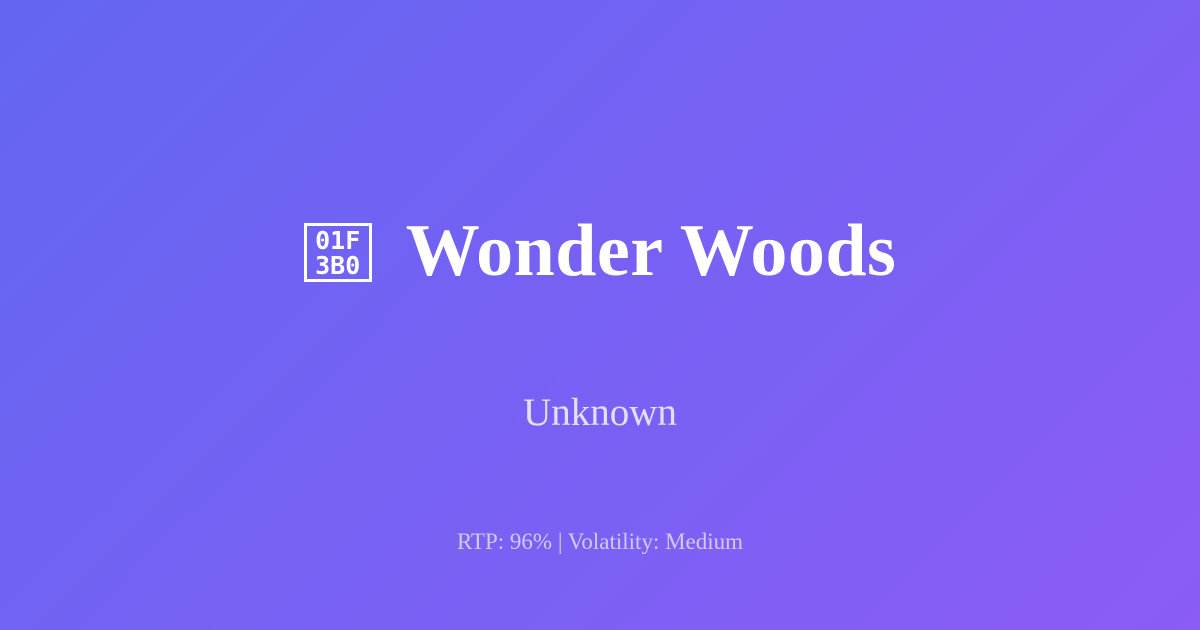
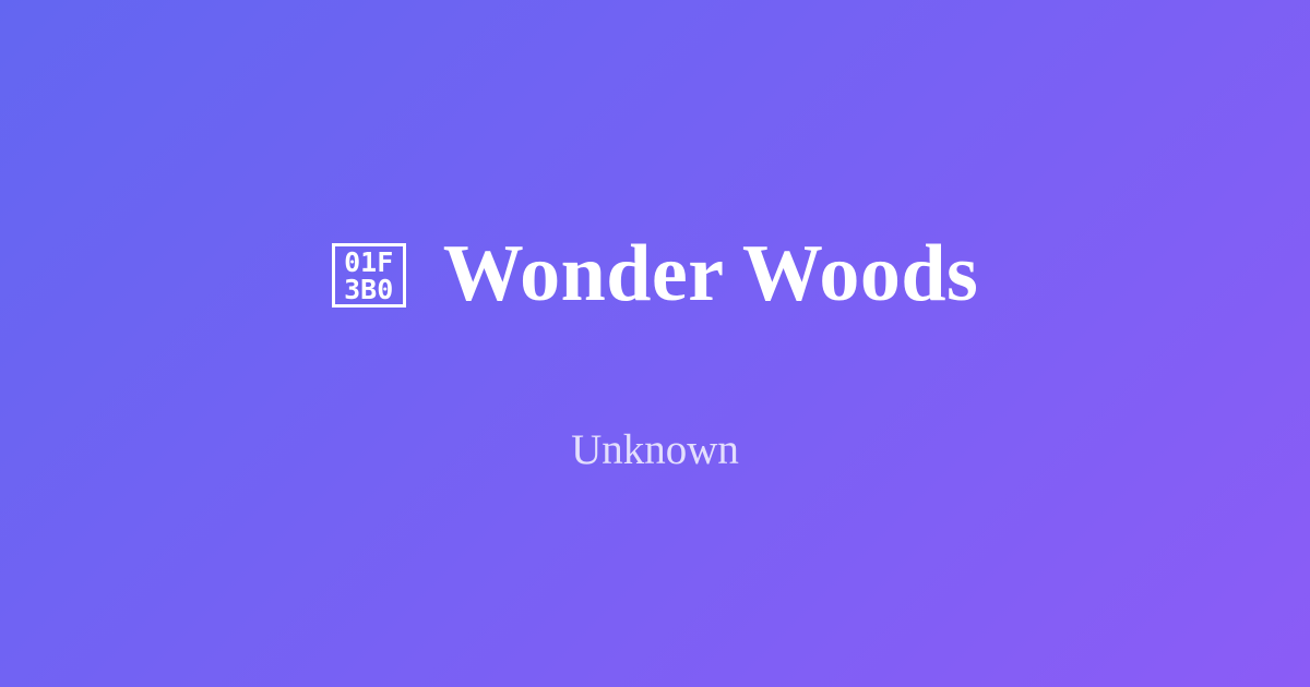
  01F
  3B0
  Wonder Woods
  Unknown
- RTP: 96% | Volatility: Medium
